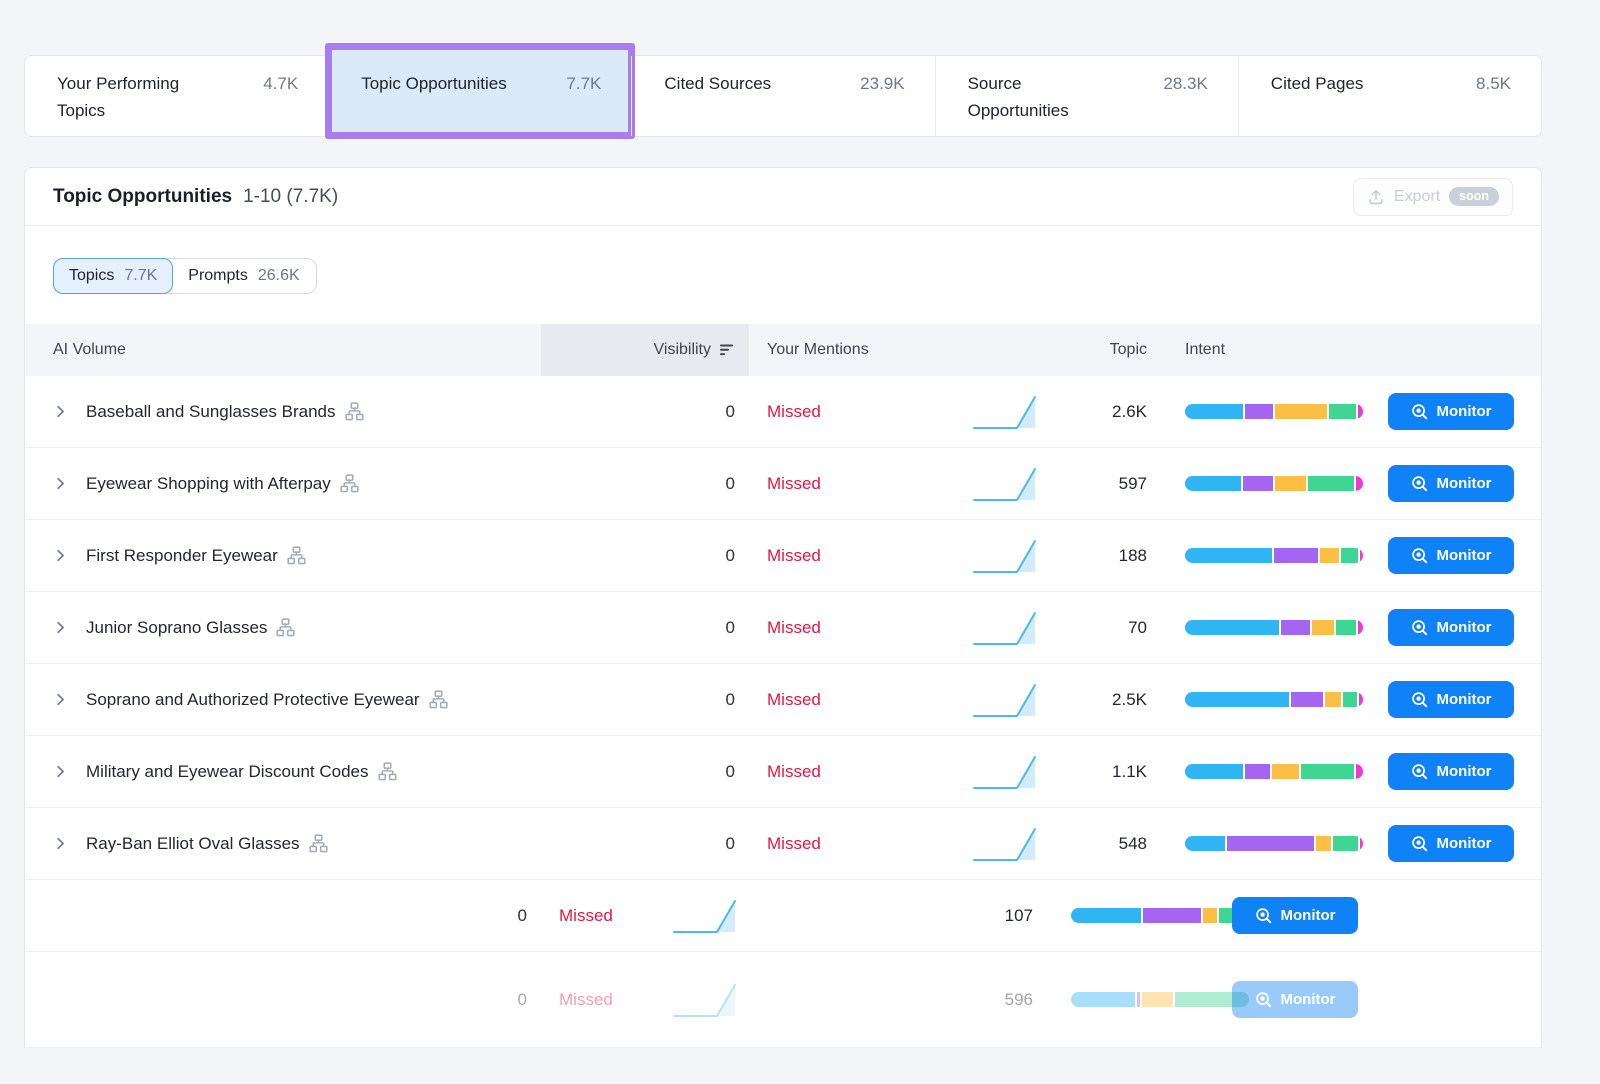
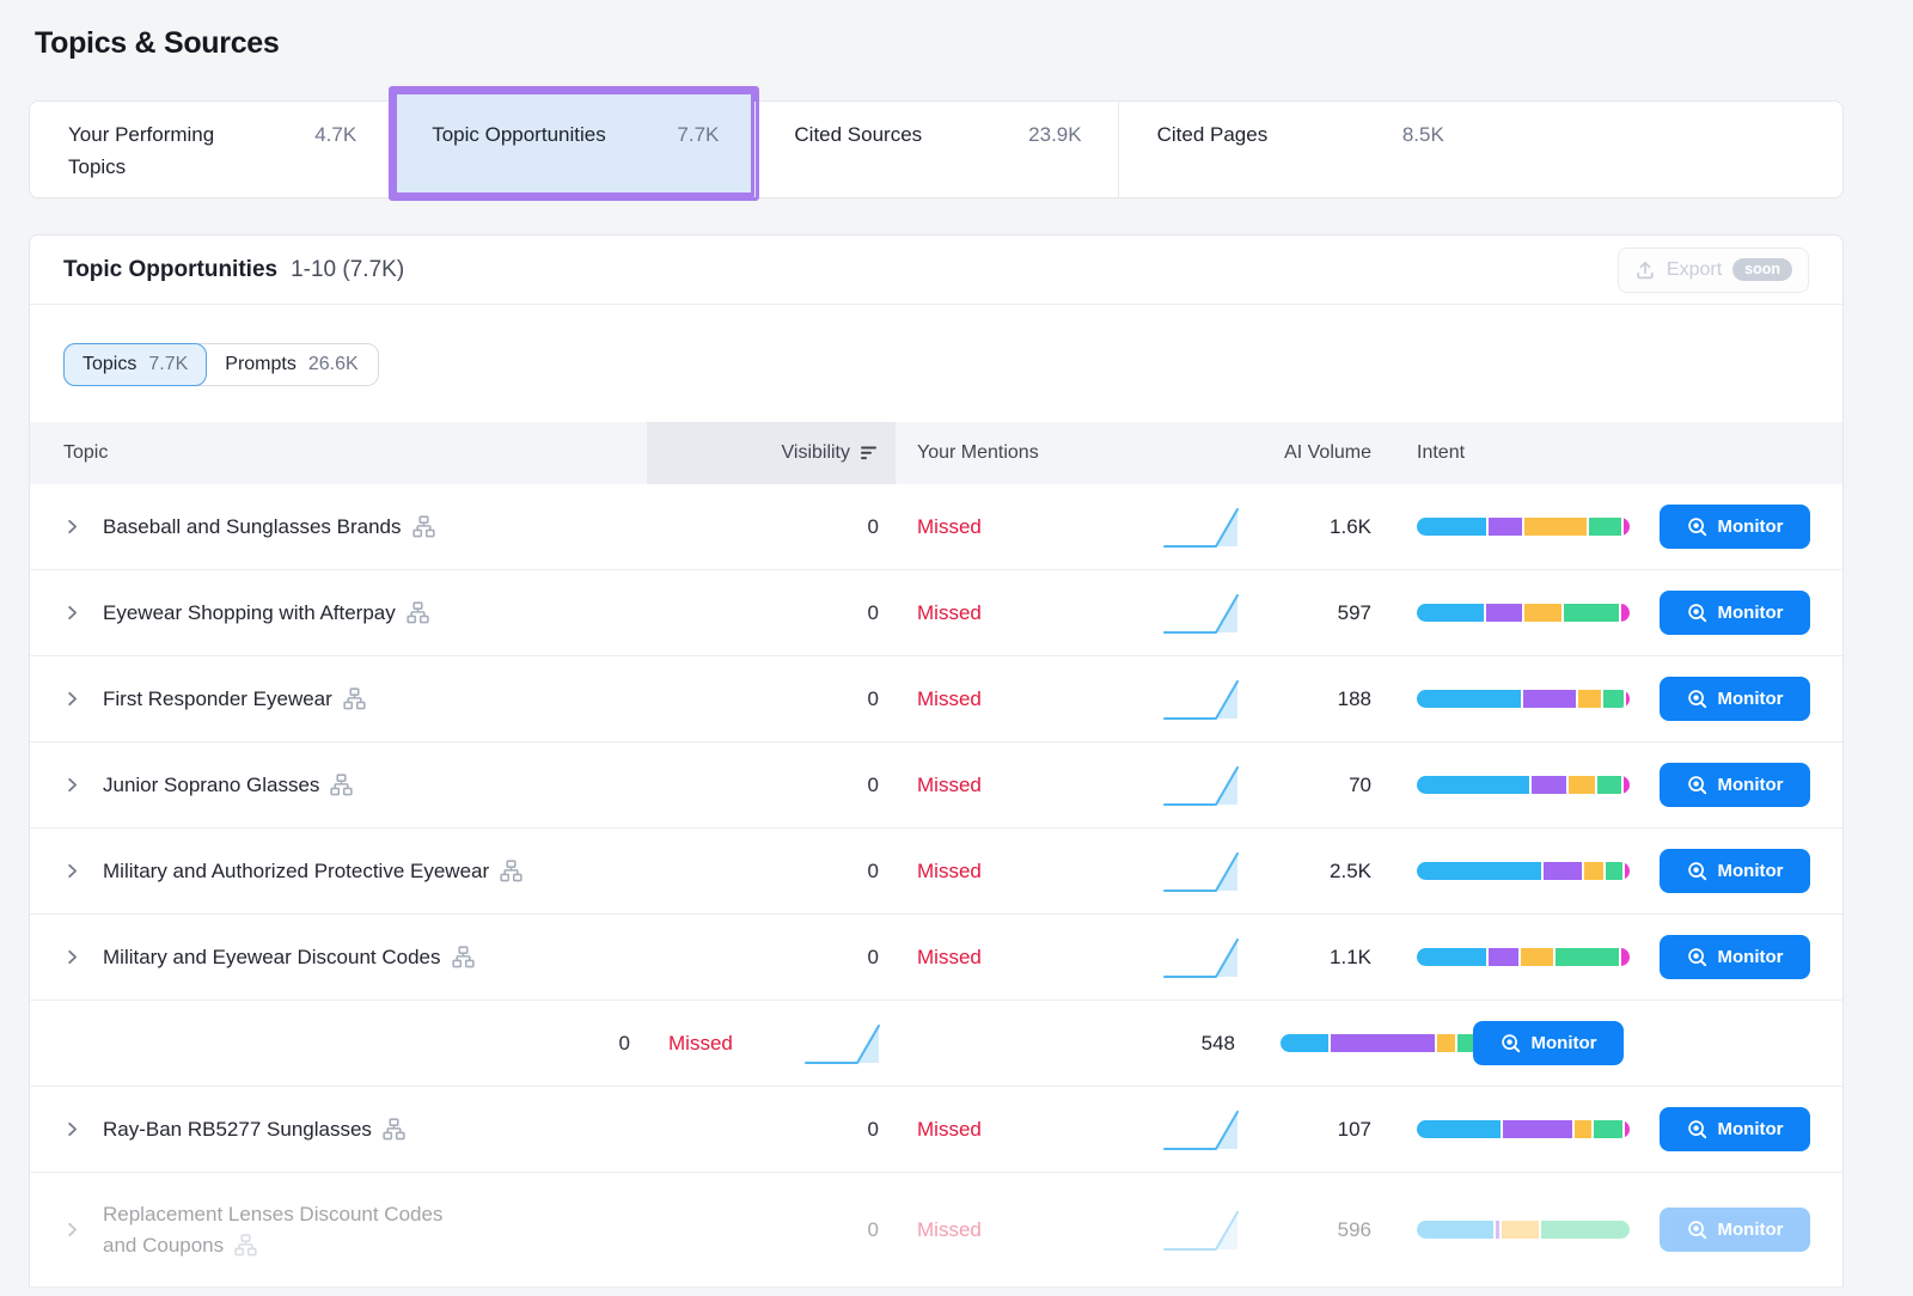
+ Topics & Sources
  Your Performing Topics
  4.7K
  Topic Opportunities
  7.7K
  Cited Sources
  23.9K
- Source Opportunities
- 28.3K
  Cited Pages
  8.5K
  Topic Opportunities
  1-10 (7.7K)
  Export
  soon
  Topics
  7.7K
  Prompts
  26.6K
- AI Volume
+ Topic
  Visibility
  Your Mentions
- Topic
+ AI Volume
  Intent
  Baseball and Sunglasses Brands
  0
  Missed
- 2.6K
+ 1.6K
  Monitor
  Eyewear Shopping with Afterpay
  0
  Missed
  597
  Monitor
  First Responder Eyewear
  0
  Missed
  188
  Monitor
  Junior Soprano Glasses
  0
  Missed
  70
  Monitor
- Soprano and Authorized Protective Eyewear
+ Military and Authorized Protective Eyewear
  0
  Missed
  2.5K
  Monitor
  Military and Eyewear Discount Codes
  0
  Missed
  1.1K
  Monitor
- Ray-Ban Elliot Oval Glasses
  0
  Missed
  548
  Monitor
+ Ray-Ban RB5277 Sunglasses
  0
  Missed
  107
  Monitor
+ Replacement Lenses Discount Codes and Coupons
  0
  Missed
  596
  Monitor
